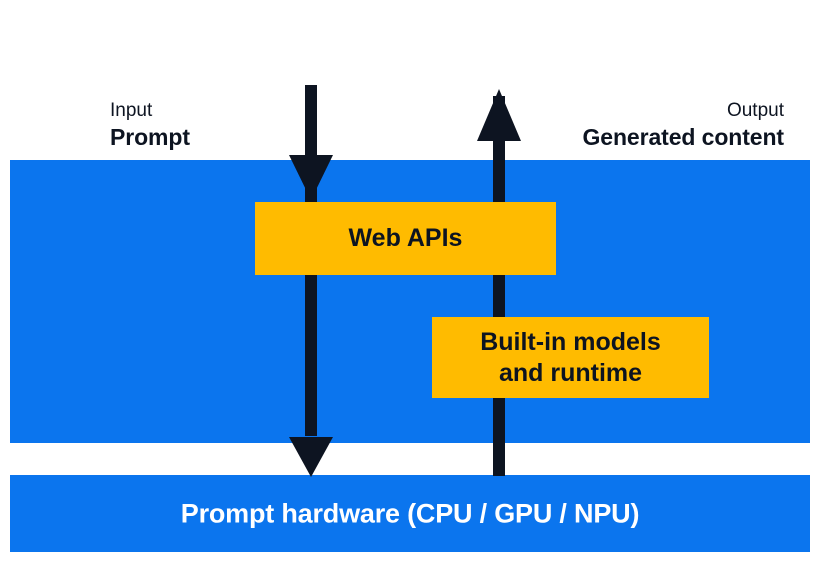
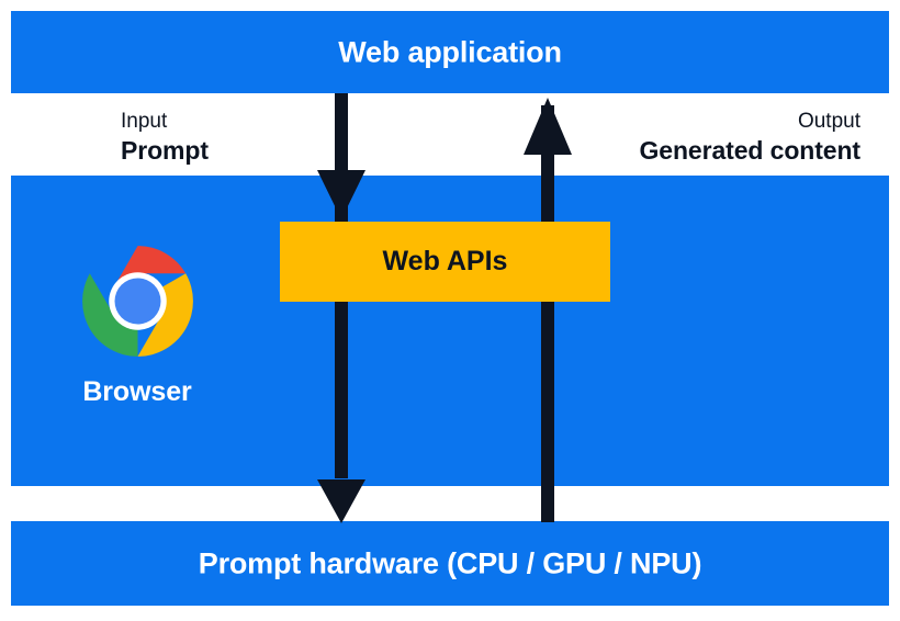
+ Web application
  Prompt hardware (CPU / GPU / NPU)
  Input
  Prompt
  Output
  Generated content
+ Browser
  Web APIs
- Built-in models
- and runtime
